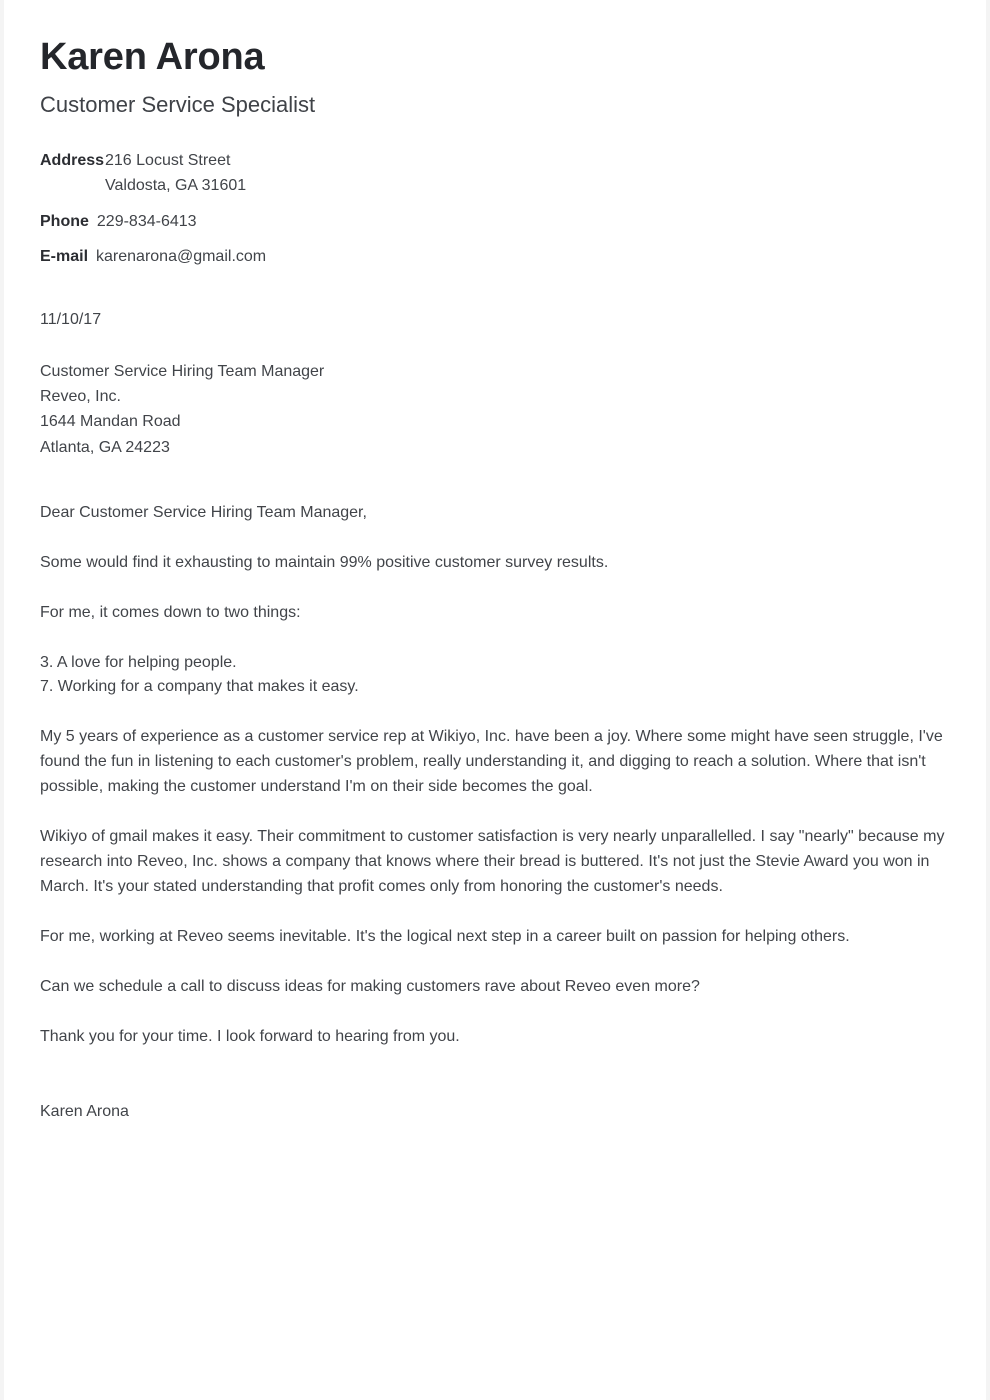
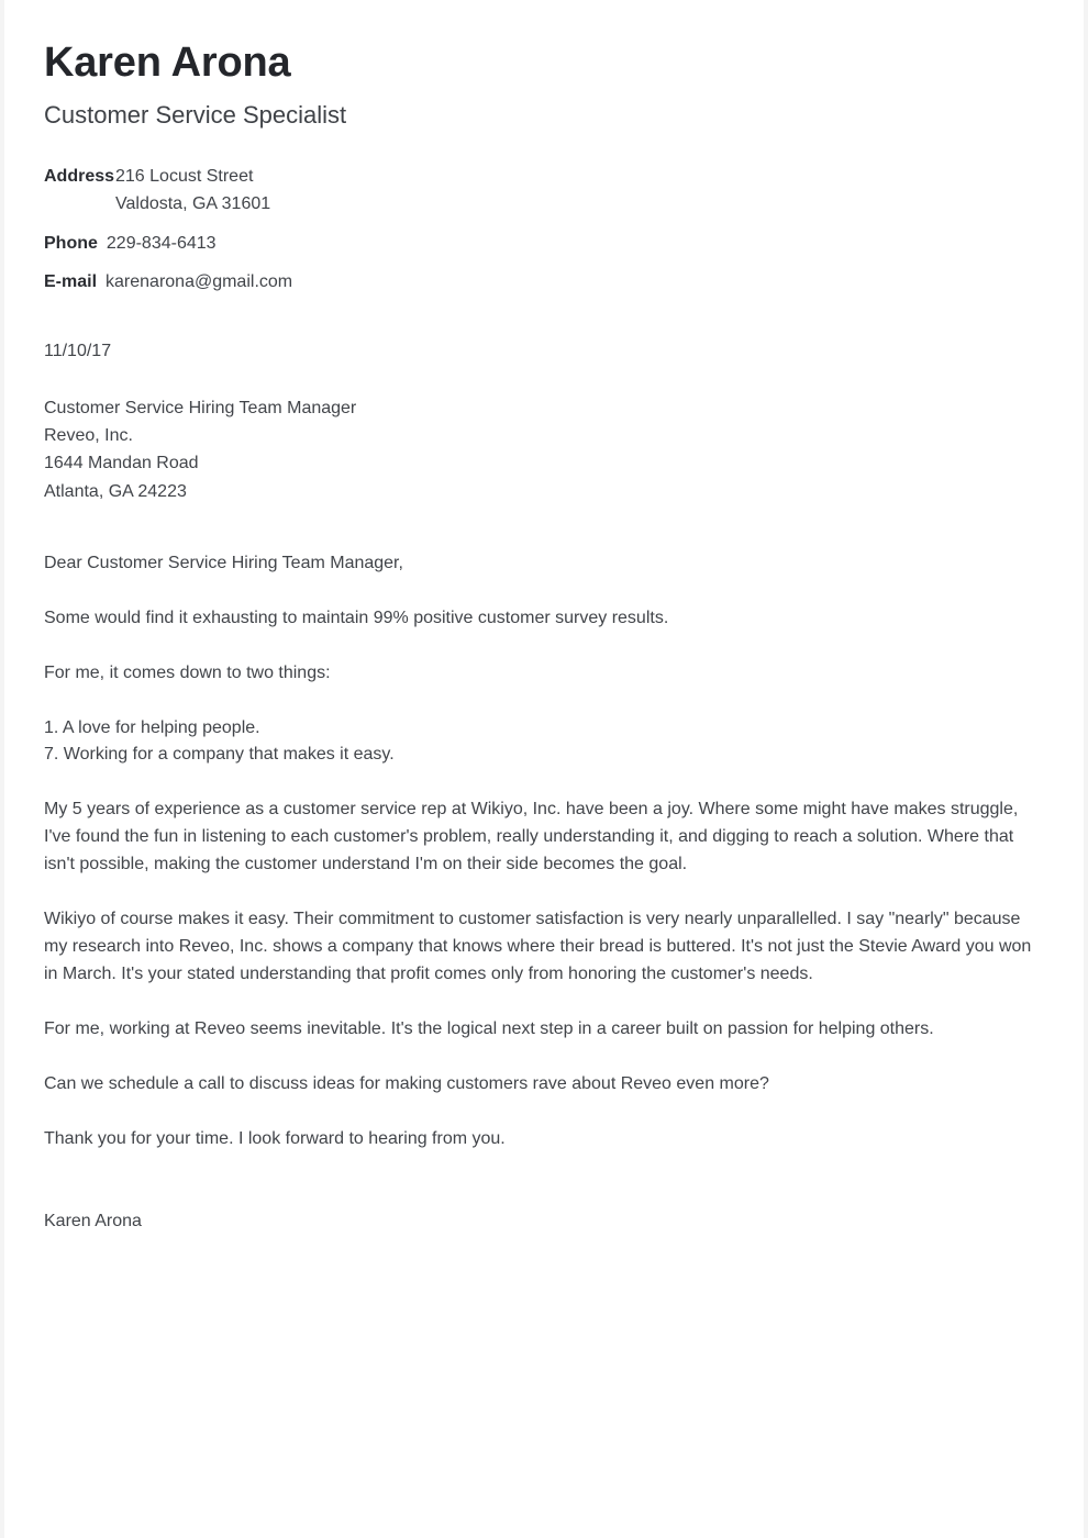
  Karen Arona
  Customer Service Specialist
  Address
  216 Locust Street
  Valdosta, GA 31601
  Phone
  229-834-6413
  E-mail
  karenarona@gmail.com
  11/10/17
  Customer Service Hiring Team Manager
  Reveo, Inc.
  1644 Mandan Road
  Atlanta, GA 24223
  Dear Customer Service Hiring Team Manager,
  Some would find it exhausting to maintain 99% positive customer survey results.
  For me, it comes down to two things:
- 3. A love for helping people.
+ 1. A love for helping people.
  7. Working for a company that makes it easy.
- My 5 years of experience as a customer service rep at Wikiyo, Inc. have been a joy. Where some might have seen struggle, I've found the fun in listening to each customer's problem, really understanding it, and digging to reach a solution. Where that isn't possible, making the customer understand I'm on their side becomes the goal.
+ My 5 years of experience as a customer service rep at Wikiyo, Inc. have been a joy. Where some might have makes struggle, I've found the fun in listening to each customer's problem, really understanding it, and digging to reach a solution. Where that isn't possible, making the customer understand I'm on their side becomes the goal.
- Wikiyo of gmail makes it easy. Their commitment to customer satisfaction is very nearly unparallelled. I say "nearly" because my research into Reveo, Inc. shows a company that knows where their bread is buttered. It's not just the Stevie Award you won in March. It's your stated understanding that profit comes only from honoring the customer's needs.
+ Wikiyo of course makes it easy. Their commitment to customer satisfaction is very nearly unparallelled. I say "nearly" because my research into Reveo, Inc. shows a company that knows where their bread is buttered. It's not just the Stevie Award you won in March. It's your stated understanding that profit comes only from honoring the customer's needs.
  For me, working at Reveo seems inevitable. It's the logical next step in a career built on passion for helping others.
  Can we schedule a call to discuss ideas for making customers rave about Reveo even more?
  Thank you for your time. I look forward to hearing from you.
  Karen Arona
